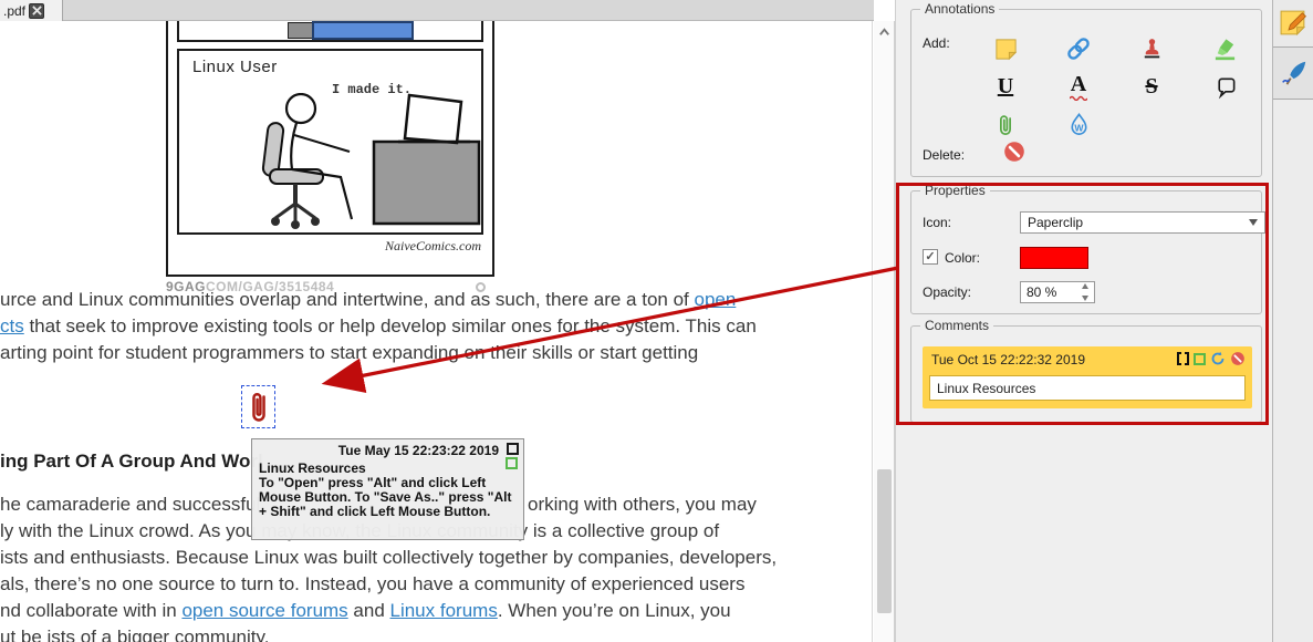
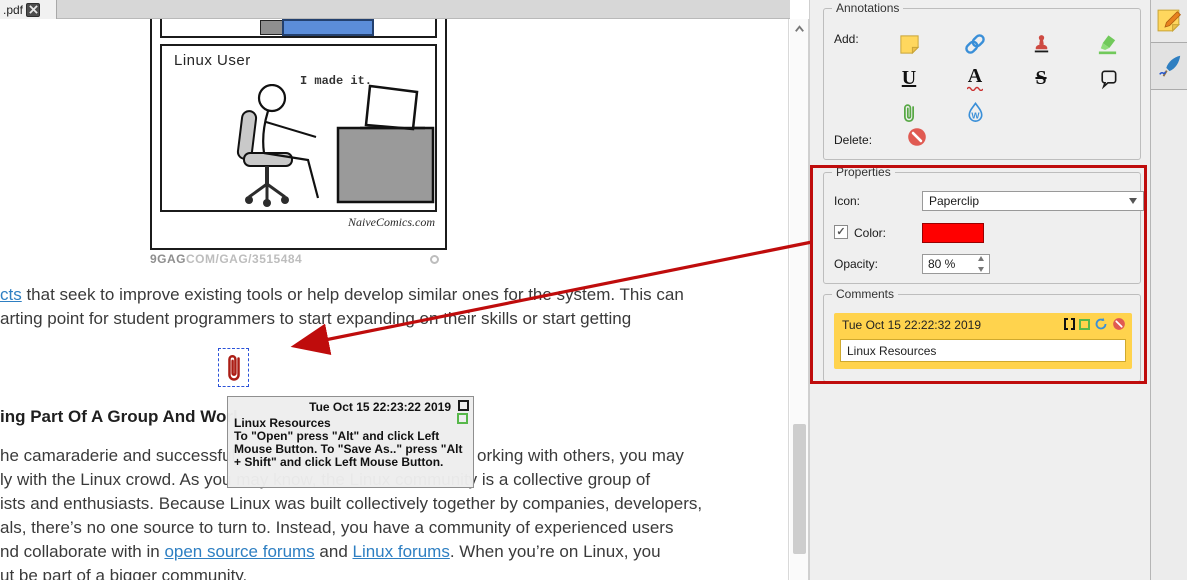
  .pdf
  Linux User
  I made it.
  NaiveComics.com
  9GAGCOM/GAG/3515484
- urce and Linux communities overlap and intertwine, and as such, there are a ton of open
  cts that seek to improve existing tools or help develop similar ones for th system. This can
  arting point for student programmers to start expanding their skills or start getting
  ing Part Of A Group And Wo
  he camaraderie and successf
  orking with others, you may
  ists and enthusiasts. Because Linux was built collectively together by companies, developers,
  als, there’s no one source to turn to. Instead, you have a community of experienced users
  nd collaborate with in open source forums and Linux forums. When you’re on Linux, you
- ut be ists of a bigger community.
+ ut be part of a bigger community.
- Tue May 15 22:23:22 2019
+ Tue Oct 15 22:23:22 2019
  Linux Resources
  To "Open" press "Alt" and click Left
  Mouse Button. To "Save As.." press "Alt
  + Shift" and click Left Mouse Button.
  Annotations
  Add:
  U
  A
  S
  W
  Delete:
  Properties
  Icon:
  Paperclip
  ✓
  Color:
  Opacity:
  80 %
  Comments
  Tue Oct 15 22:22:32 2019
  Linux Resources
